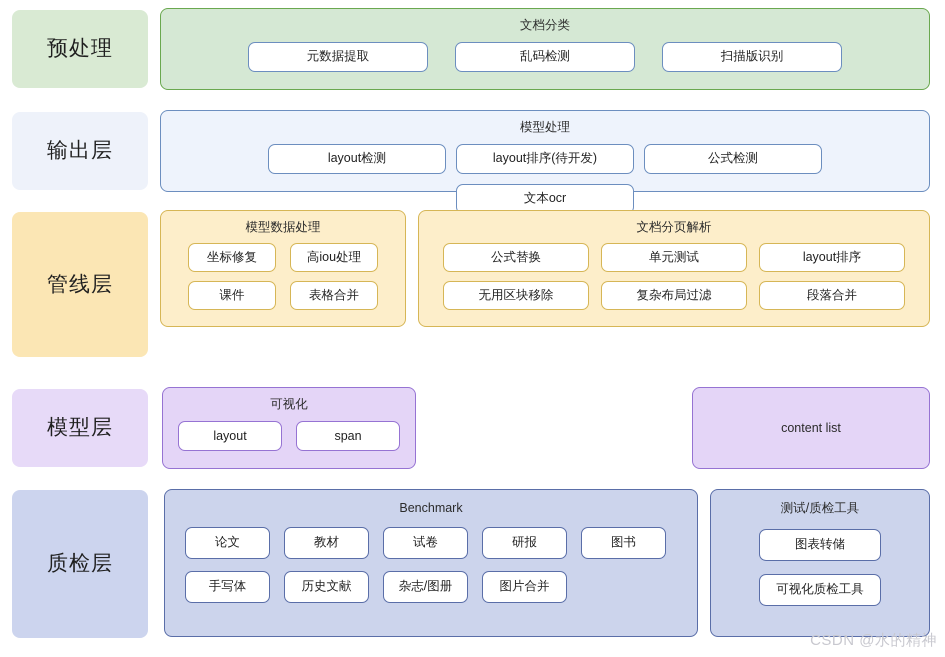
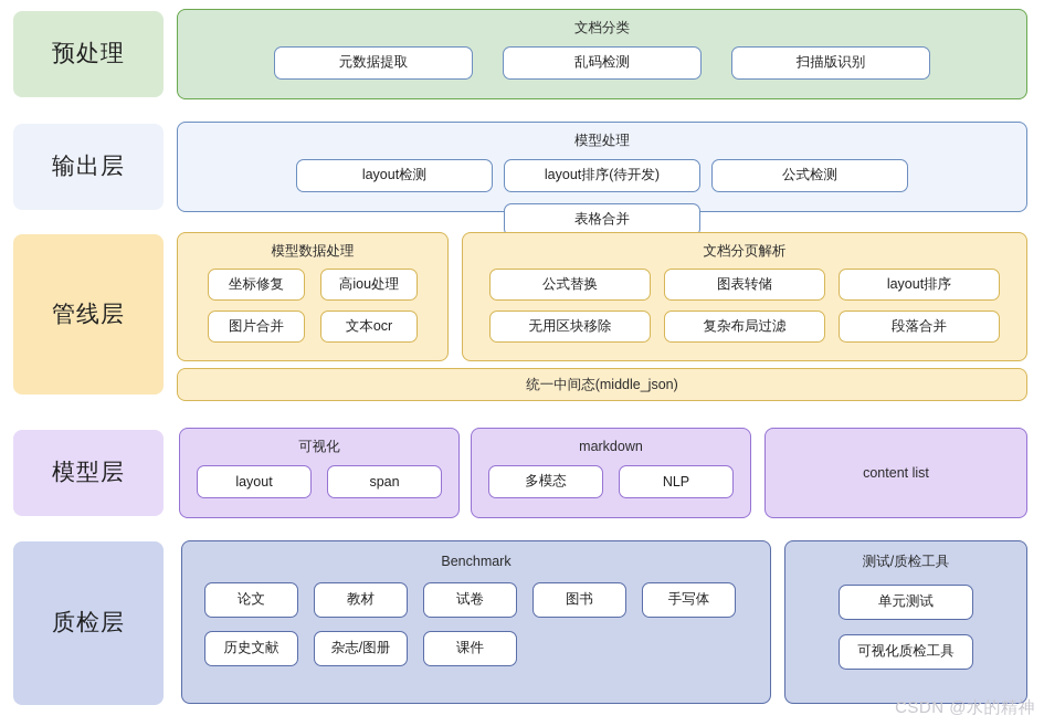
  预处理
  文档分类
  元数据提取
  乱码检测
  扫描版识别
  输出层
  模型处理
  layout检测
  layout排序(待开发)
  公式检测
- 文本ocr
+ 表格合并
  管线层
  模型数据处理
  坐标修复
  高iou处理
- 课件
+ 图片合并
- 表格合并
+ 文本ocr
  文档分页解析
  公式替换
- 单元测试
+ 图表转储
  layout排序
  无用区块移除
  复杂布局过滤
  段落合并
+ 统一中间态(middle_json)
  模型层
  可视化
  layout
  span
+ markdown
+ 多模态
+ NLP
  content list
  质检层
  Benchmark
  论文
  教材
  试卷
- 研报
  图书
  手写体
  历史文献
  杂志/图册
- 图片合并
+ 课件
  测试/质检工具
- 图表转储
+ 单元测试
  可视化质检工具
  CSDN @水的精神
